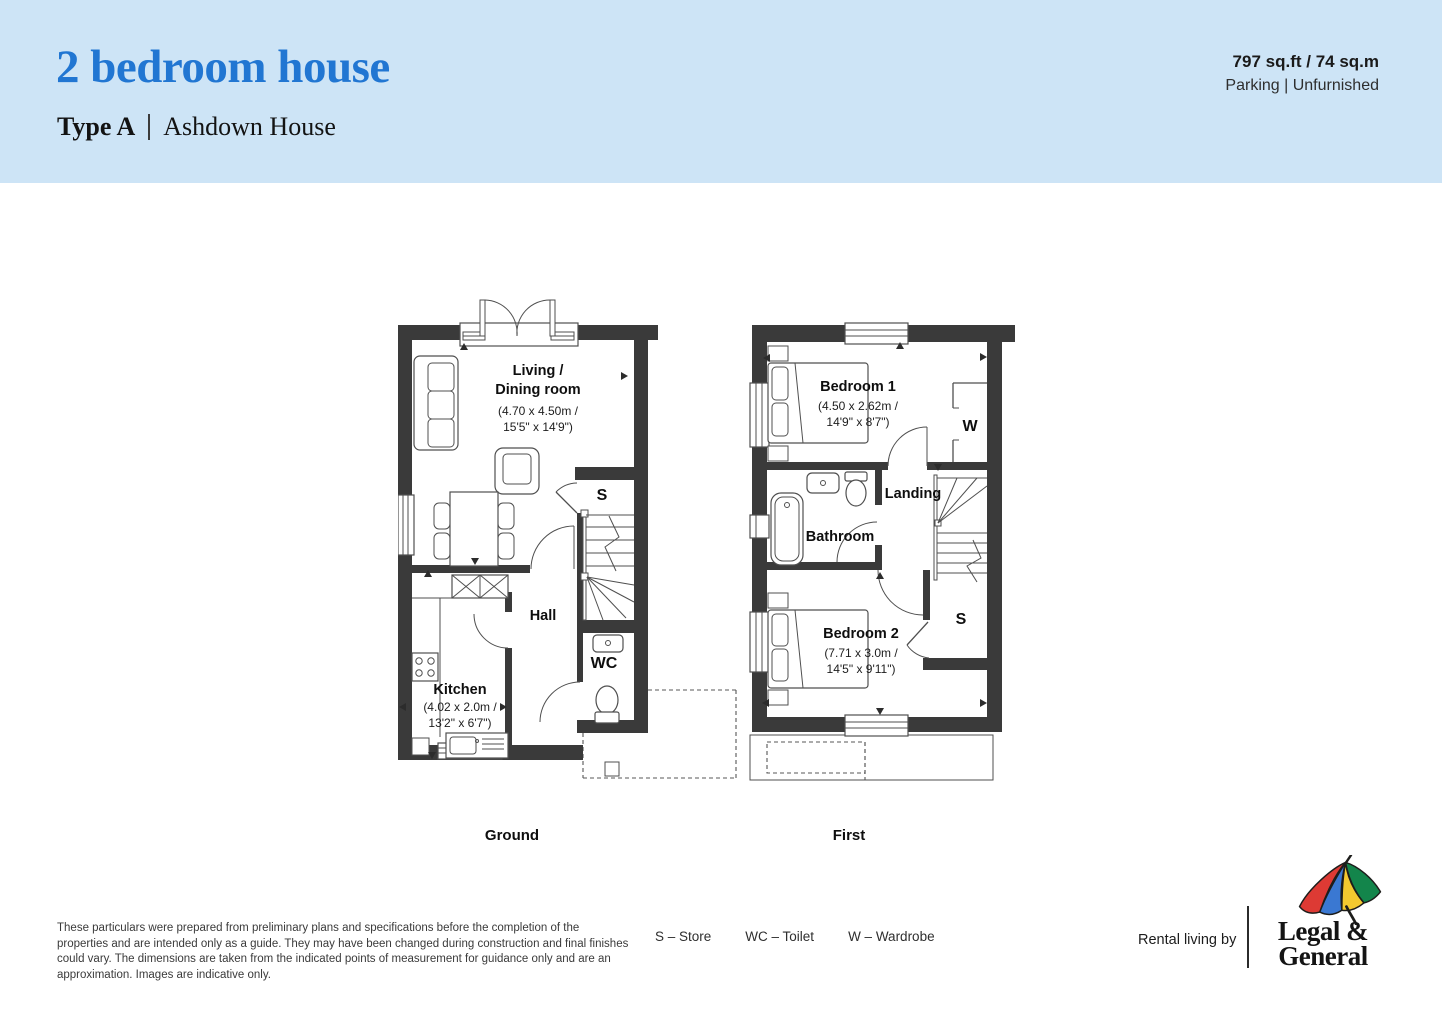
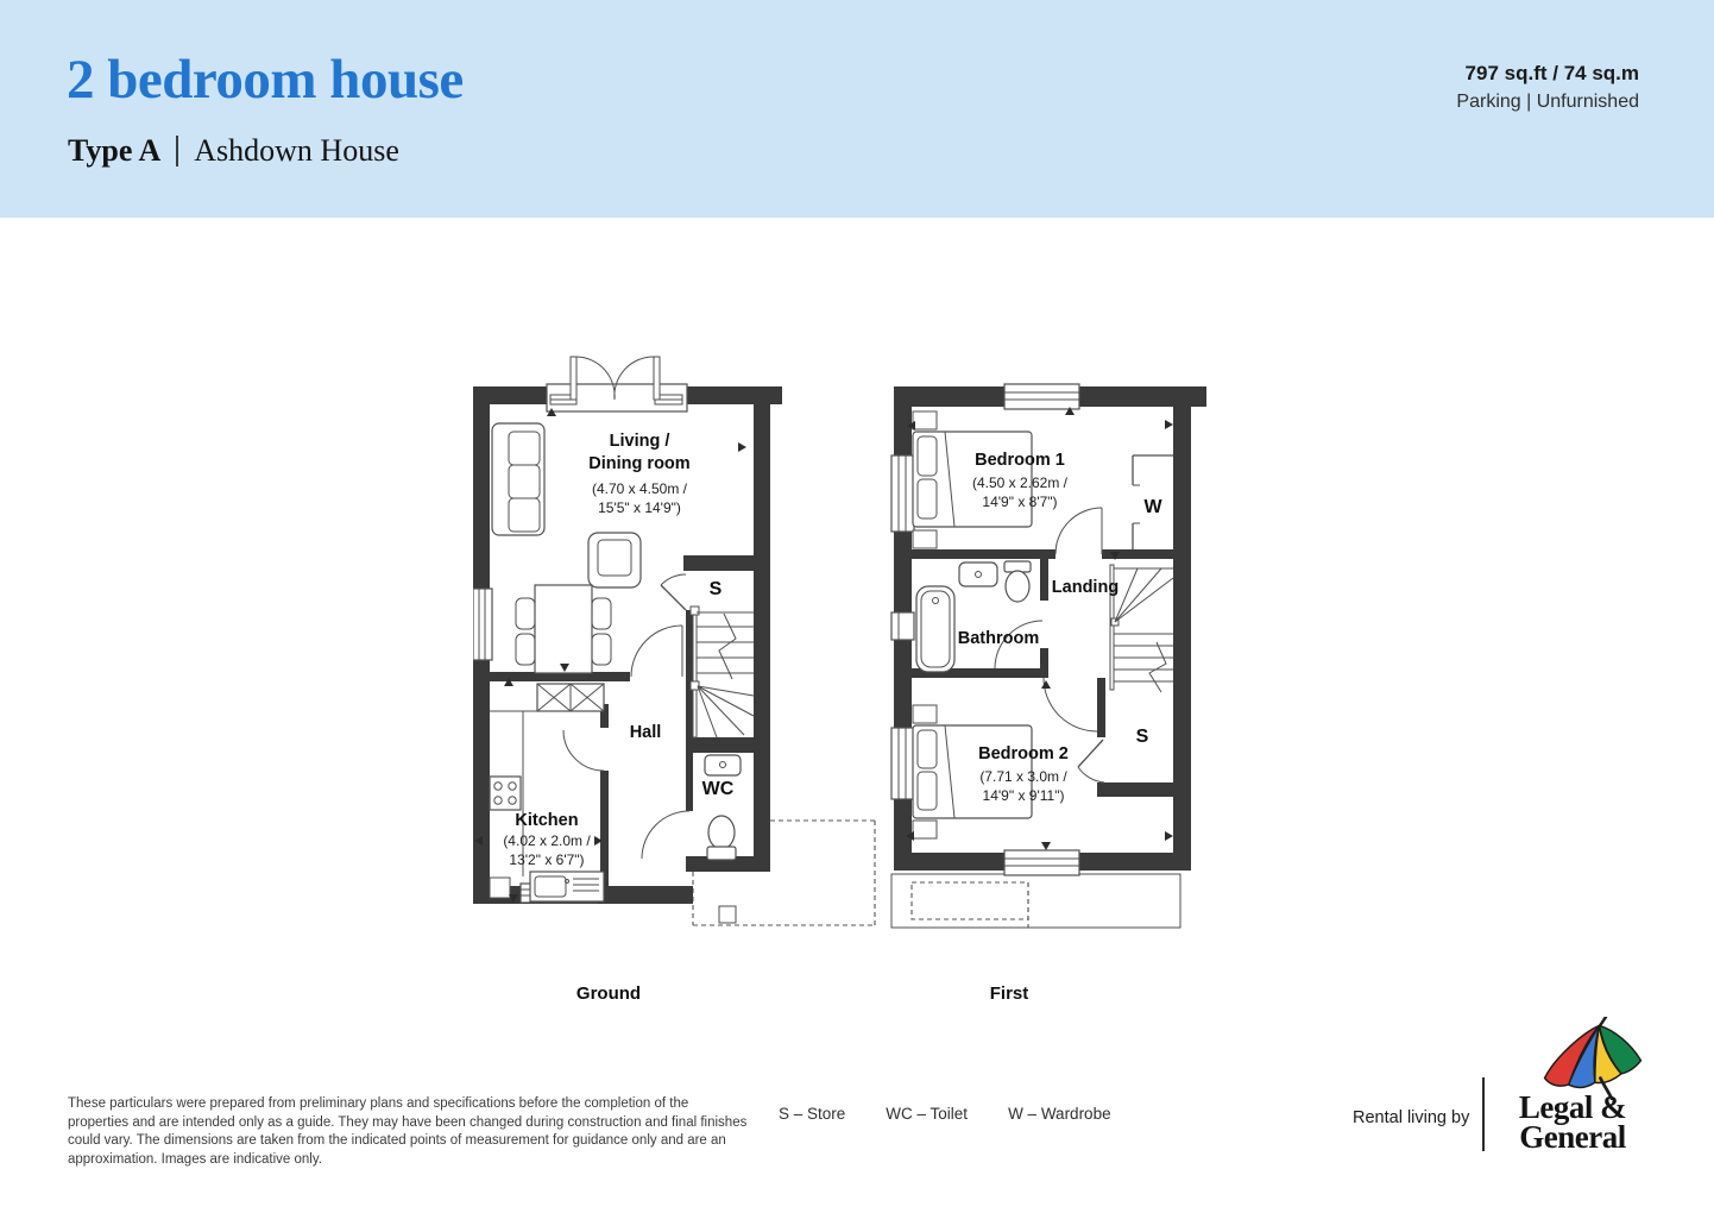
  2 bedroom house
  Type A
  Ashdown House
  797 sq.ft / 74 sq.m
  Parking | Unfurnished
  Living /
  Dining room
  (4.70 x 4.50m /
  15'5" x 14'9")
  S
  Hall
  WC
  Kitchen
  (4.02 x 2.0m /
  13'2" x 6'7")
  Bedroom 1
  (4.50 x 2.62m /
  14'9" x 8'7")
  W
  Landing
  Bathroom
  Bedroom 2
  (7.71 x 3.0m /
- 14'5" x 9'11")
+ 14'9" x 9'11")
  S
  Ground
  First
  These particulars were prepared from preliminary plans and specifications before the completion of the properties and are intended only as a guide. They may have been changed during construction and final finishes could vary. The dimensions are taken from the indicated points of measurement for guidance only and are an approximation. Images are indicative only.
  S – Store
  WC – Toilet
  W – Wardrobe
  Rental living by
  Legal &
  General
